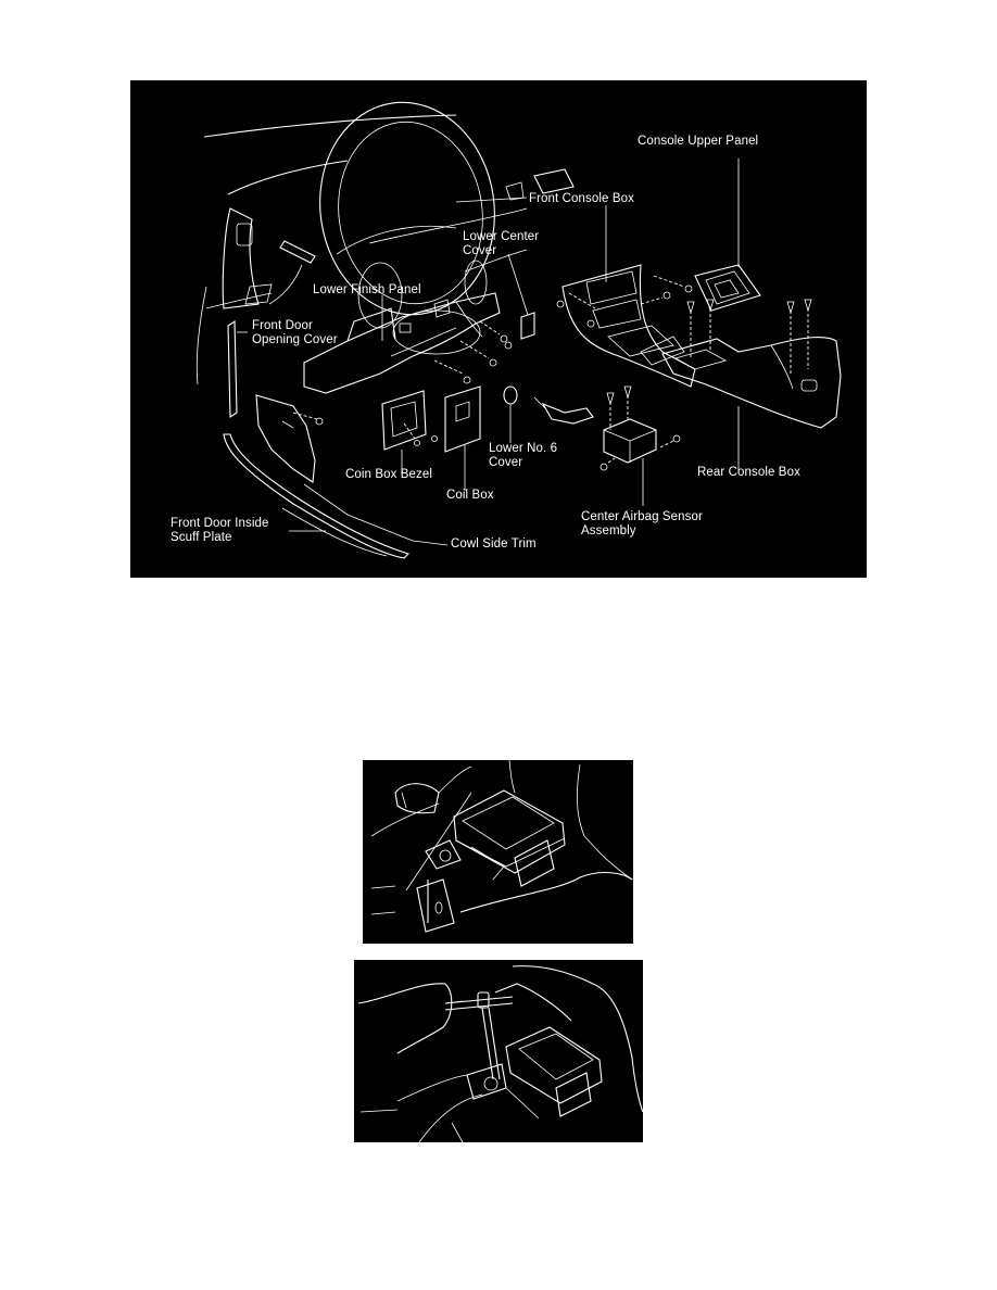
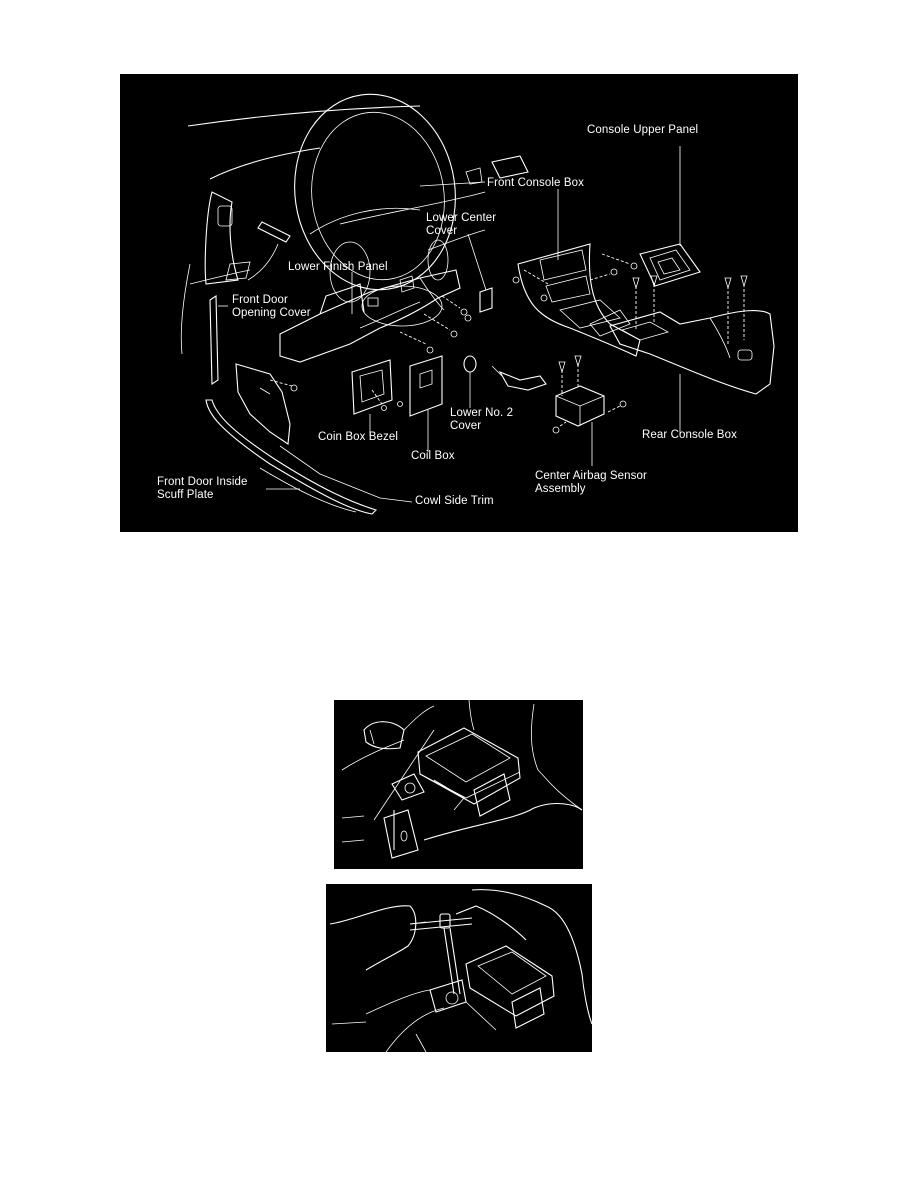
  Console Upper Panel
  Front Console Box
  Lower Center
  Cover
  Lower Finish Panel
  Front Door
  Opening Cover
- Lower No. 6
+ Lower No. 2
  Cover
  Coin Box Bezel
  Coil Box
  Rear Console Box
  Center Airbag Sensor
  Assembly
  Front Door Inside
  Scuff Plate
  Cowl Side Trim
